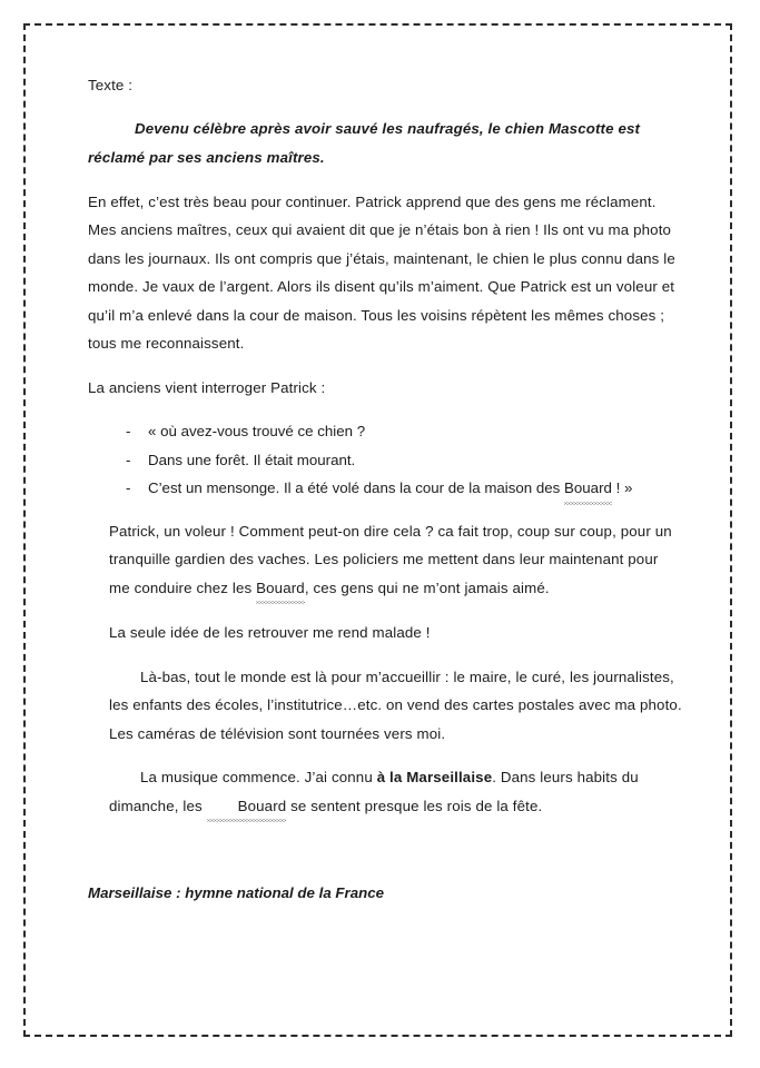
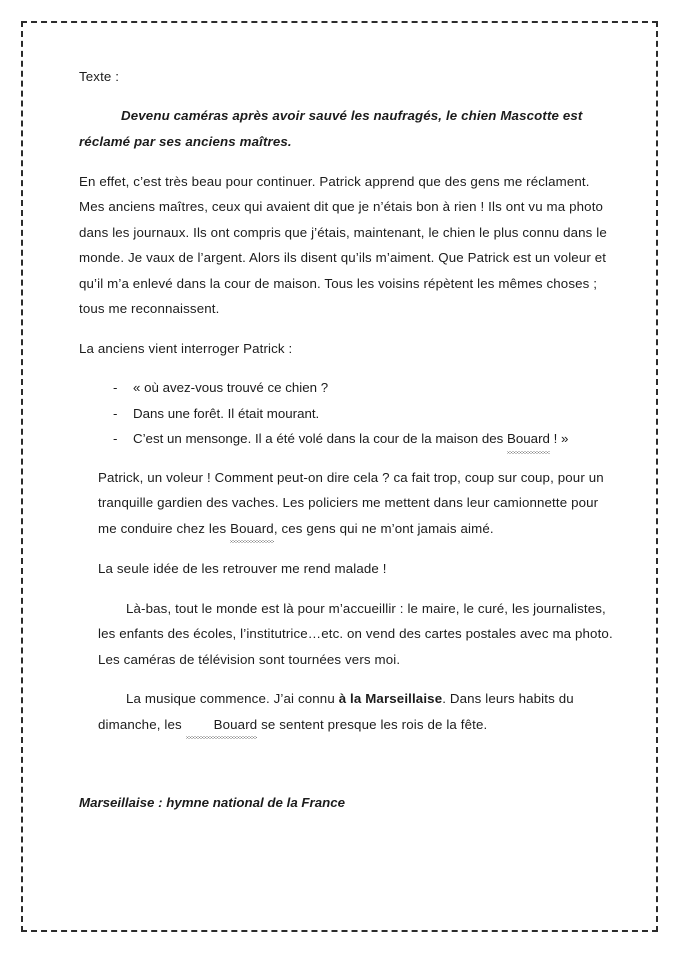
  Texte :
- Devenu célèbre après avoir sauvé les naufragés, le chien Mascotte est réclamé par ses anciens maîtres.
+ Devenu caméras après avoir sauvé les naufragés, le chien Mascotte est réclamé par ses anciens maîtres.
  En effet, c’est très beau pour continuer. Patrick apprend que des gens me réclament. Mes anciens maîtres, ceux qui avaient dit que je n’étais bon à rien ! Ils ont vu ma photo dans les journaux. Ils ont compris que j’étais, maintenant, le chien le plus connu dans le monde. Je vaux de l’argent. Alors ils disent qu’ils m’aiment. Que Patrick est un voleur et qu’il m’a enlevé dans la cour de maison. Tous les voisins répètent les mêmes choses ; tous me reconnaissent.
  La anciens vient interroger Patrick :
  -
  « où avez-vous trouvé ce chien ?
  -
  Dans une forêt. Il était mourant.
  -
  C’est un mensonge. Il a été volé dans la cour de la maison des Bouard ! »
- Patrick, un voleur ! Comment peut-on dire cela ? ca fait trop, coup sur coup, pour un tranquille gardien des vaches. Les policiers me mettent dans leur maintenant pour me conduire chez les Bouard, ces gens qui ne m’ont jamais aimé.
+ Patrick, un voleur ! Comment peut-on dire cela ? ca fait trop, coup sur coup, pour un tranquille gardien des vaches. Les policiers me mettent dans leur camionnette pour me conduire chez les Bouard, ces gens qui ne m’ont jamais aimé.
  La seule idée de les retrouver me rend malade !
  Là-bas, tout le monde est là pour m’accueillir : le maire, le curé, les journalistes, les enfants des écoles, l’institutrice…etc. on vend des cartes postales avec ma photo. Les caméras de télévision sont tournées vers moi.
  La musique commence. J’ai connu à la Marseillaise. Dans leurs habits du dimanche, les Bouard se sentent presque les rois de la fête.
  Marseillaise : hymne national de la France
